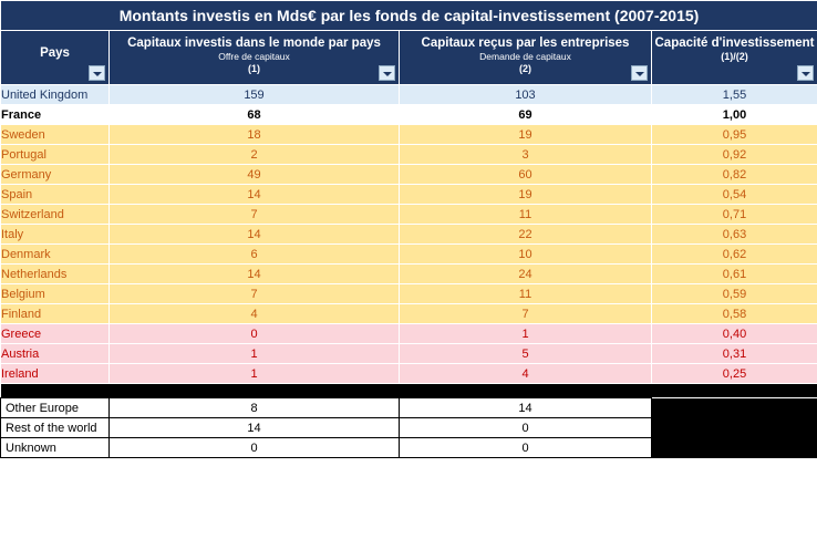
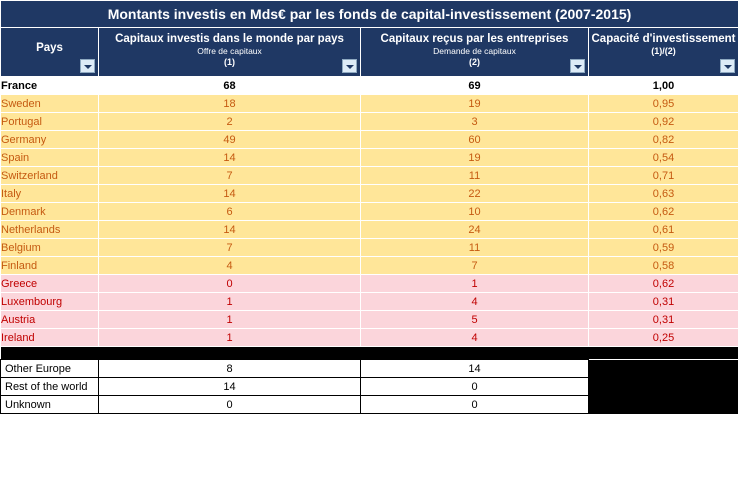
  Montants investis en Mds€ par les fonds de capital-investissement (2007-2015)
  Pays	Capitaux investis dans le monde par pays Offre de capitaux (1)	Capitaux reçus par les entreprises Demande de capitaux (2)	Capacité d'investissement (1)/(2)
- United Kingdom	159	103	1,55
  France	68	69	1,00
  Sweden	18	19	0,95
  Portugal	2	3	0,92
  Germany	49	60	0,82
  Spain	14	19	0,54
  Switzerland	7	11	0,71
  Italy	14	22	0,63
  Denmark	6	10	0,62
  Netherlands	14	24	0,61
  Belgium	7	11	0,59
  Finland	4	7	0,58
- Greece	0	1	0,40
+ Greece	0	1	0,62
+ Luxembourg	1	4	0,31
  Austria	1	5	0,31
  Ireland	1	4	0,25
  Other Europe	8	14
  Rest of the world	14	0
  Unknown	0	0
